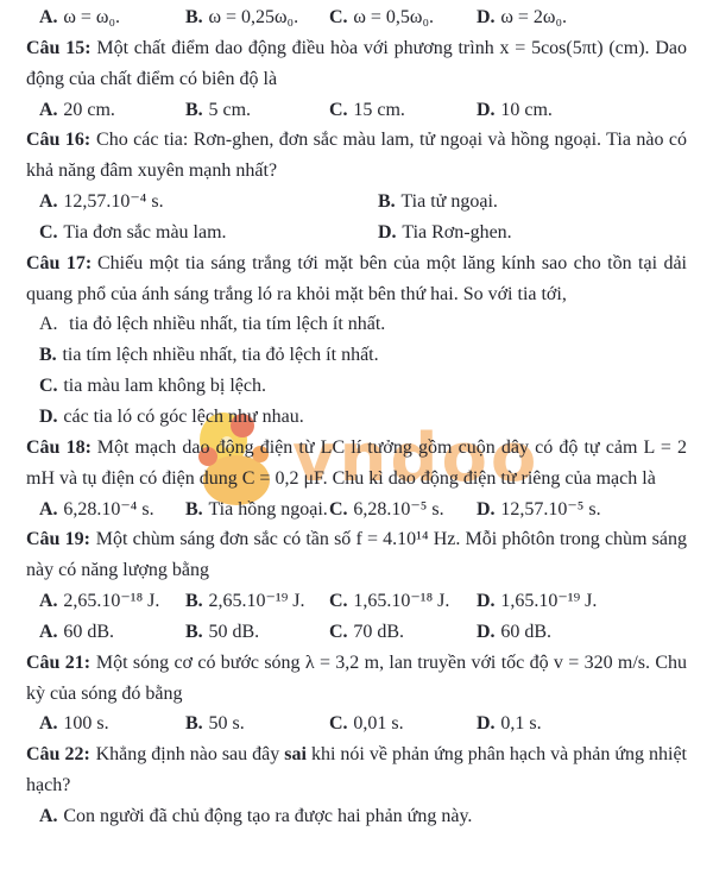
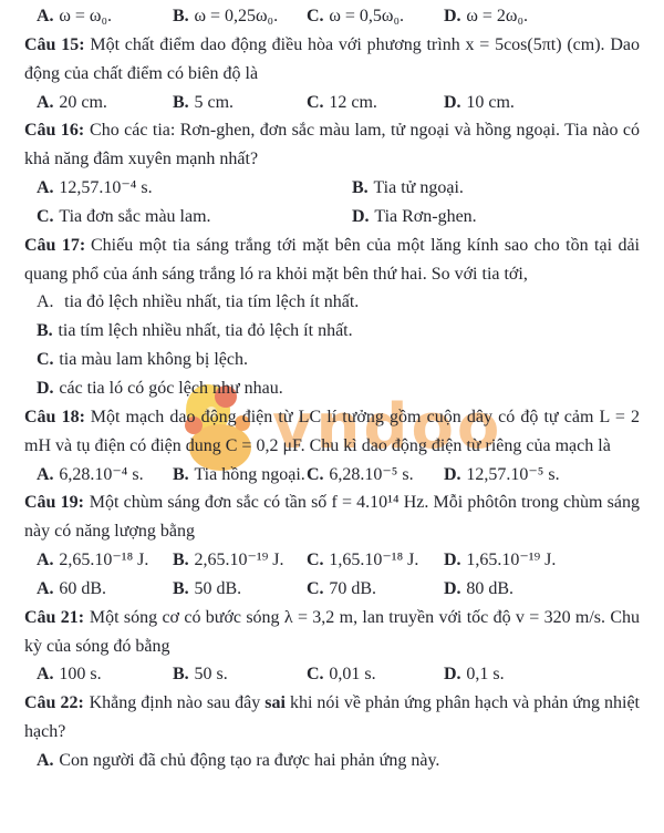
  vndoo
  A. ω = ω₀.
  B. ω = 0,25ω₀.
  C. ω = 0,5ω₀.
  D. ω = 2ω₀.
  Câu 15: Một chất điểm dao động điều hòa với phương trình x = 5cos(5πt) (cm). Dao động của chất điểm có biên độ là
  A. 20 cm.
  B. 5 cm.
- C. 15 cm.
+ C. 12 cm.
  D. 10 cm.
  Câu 16: Cho các tia: Rơn-ghen, đơn sắc màu lam, tử ngoại và hồng ngoại. Tia nào có khả năng đâm xuyên mạnh nhất?
  A. 12,57.10⁻⁴ s.
  B. Tia tử ngoại.
  C. Tia đơn sắc màu lam.
  D. Tia Rơn-ghen.
  Câu 17: Chiếu một tia sáng trắng tới mặt bên của một lăng kính sao cho tồn tại dải quang phổ của ánh sáng trắng ló ra khỏi mặt bên thứ hai. So với tia tới,
  A. tia đỏ lệch nhiều nhất, tia tím lệch ít nhất.
  B. tia tím lệch nhiều nhất, tia đỏ lệch ít nhất.
  C. tia màu lam không bị lệch.
  D. các tia ló có góc lệch như nhau.
  Câu 18: Một mạch dao động điện từ LC lí tưởng gồm cuộn dây có độ tự cảm L = 2 mH và tụ điện có điện dung C = 0,2 μF. Chu kì dao động điện từ riêng của mạch là
  A. 6,28.10⁻⁴ s.
  B. Tia hồng ngoại.
  C. 6,28.10⁻⁵ s.
  D. 12,57.10⁻⁵ s.
  Câu 19: Một chùm sáng đơn sắc có tần số f = 4.10¹⁴ Hz. Mỗi phôtôn trong chùm sáng này có năng lượng bằng
  A. 2,65.10⁻¹⁸ J.
  B. 2,65.10⁻¹⁹ J.
  C. 1,65.10⁻¹⁸ J.
  D. 1,65.10⁻¹⁹ J.
  A. 60 dB.
  B. 50 dB.
  C. 70 dB.
- D. 60 dB.
+ D. 80 dB.
  Câu 21: Một sóng cơ có bước sóng λ = 3,2 m, lan truyền với tốc độ v = 320 m/s. Chu kỳ của sóng đó bằng
  A. 100 s.
  B. 50 s.
  C. 0,01 s.
  D. 0,1 s.
  Câu 22: Khẳng định nào sau đây sai khi nói về phản ứng phân hạch và phản ứng nhiệt hạch?
  A. Con người đã chủ động tạo ra được hai phản ứng này.
